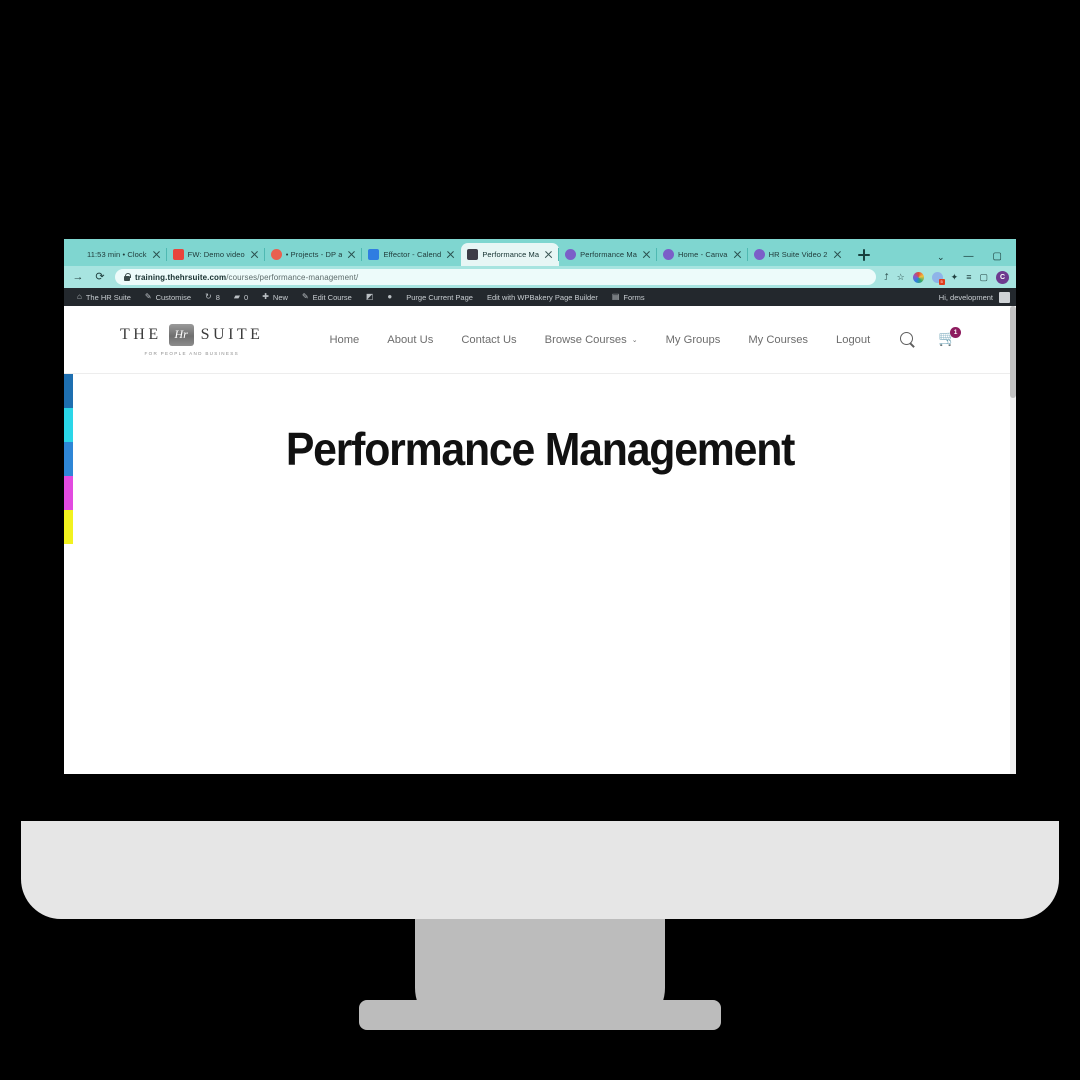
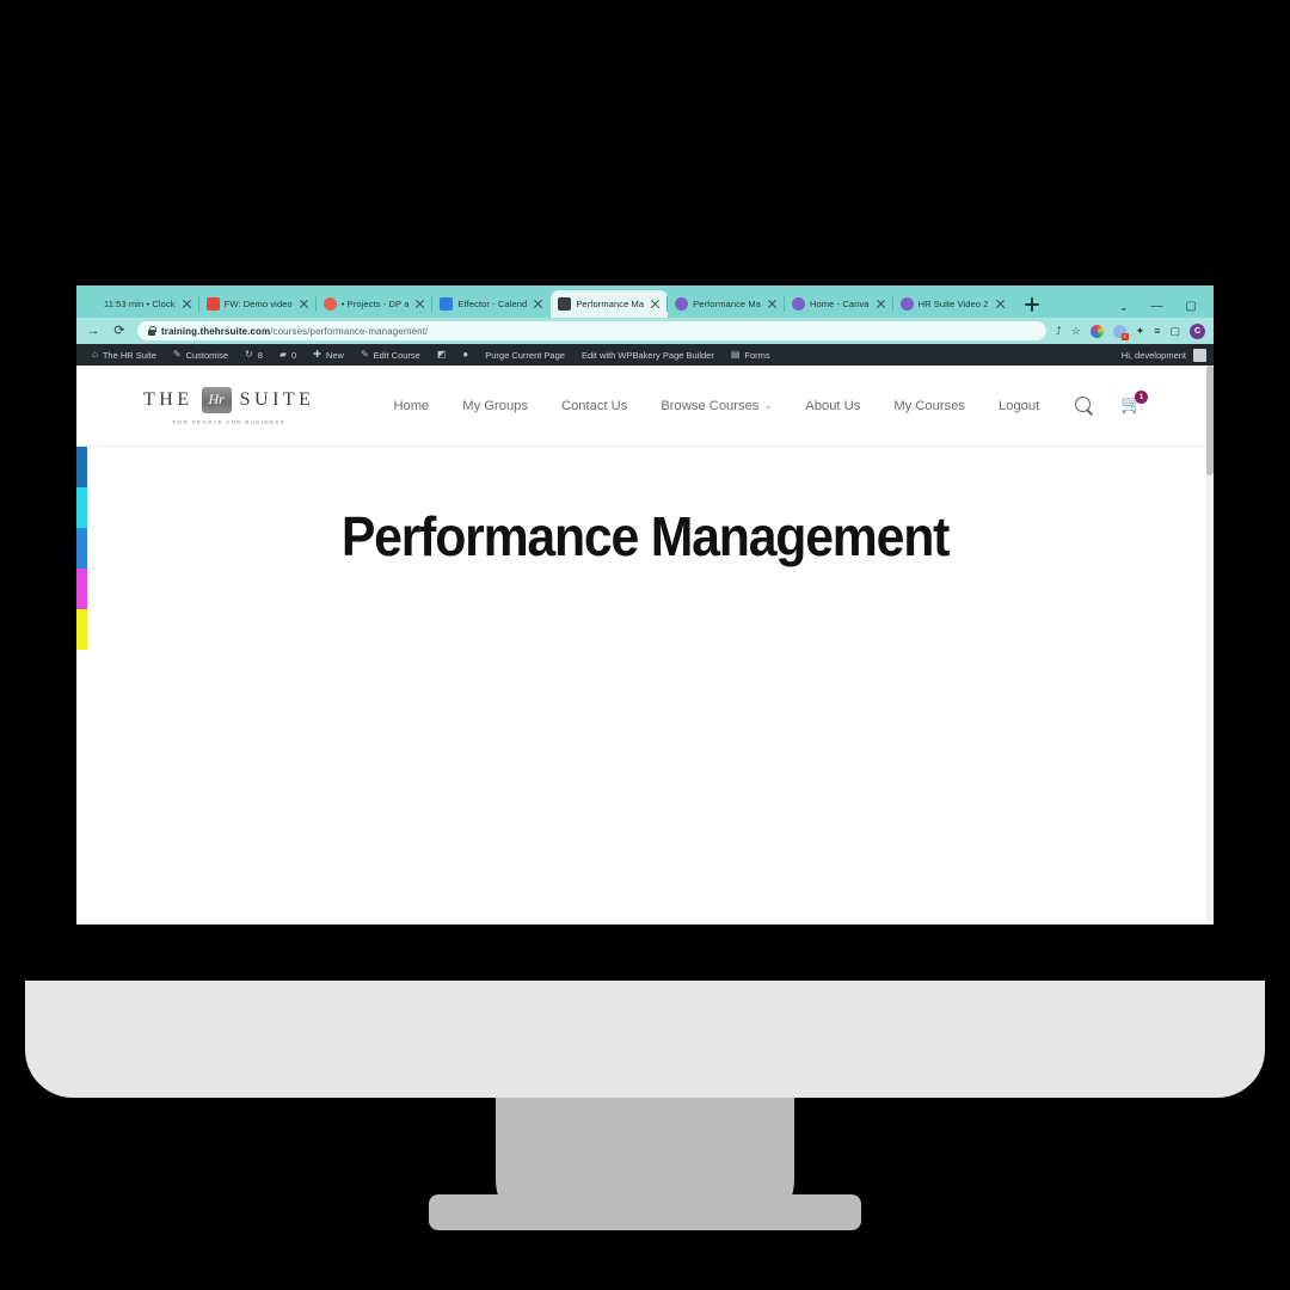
  11:53 min • Clock
  FW: Demo video
  • Projects - DP a
  Effector - Calend
  Performance Ma
  Performance Ma
  Home - Canva
  HR Suite Video 2
  ⌄
  —
  ▢
  →
  ⟳
  training.thehrsuite.com/courses/performance-management/
  ⤴
  ☆
  ✦
  ≡
  ▢
  ⌂
  The HR Suite
  ✎
  Customise
  ↻
  8
  ▰
  0
  ✚
  New
  ✎
  Edit Course
  ◩
  ●
  Purge Current Page
  Edit with WPBakery Page Builder
  ▤
  Forms
  Hi, development
  THE
  Hr
  SUITE
  Home
- About Us
+ My Groups
  Contact Us
  Browse Courses
- My Groups
+ About Us
  My Courses
  Logout
  🛒
  Performance Management
